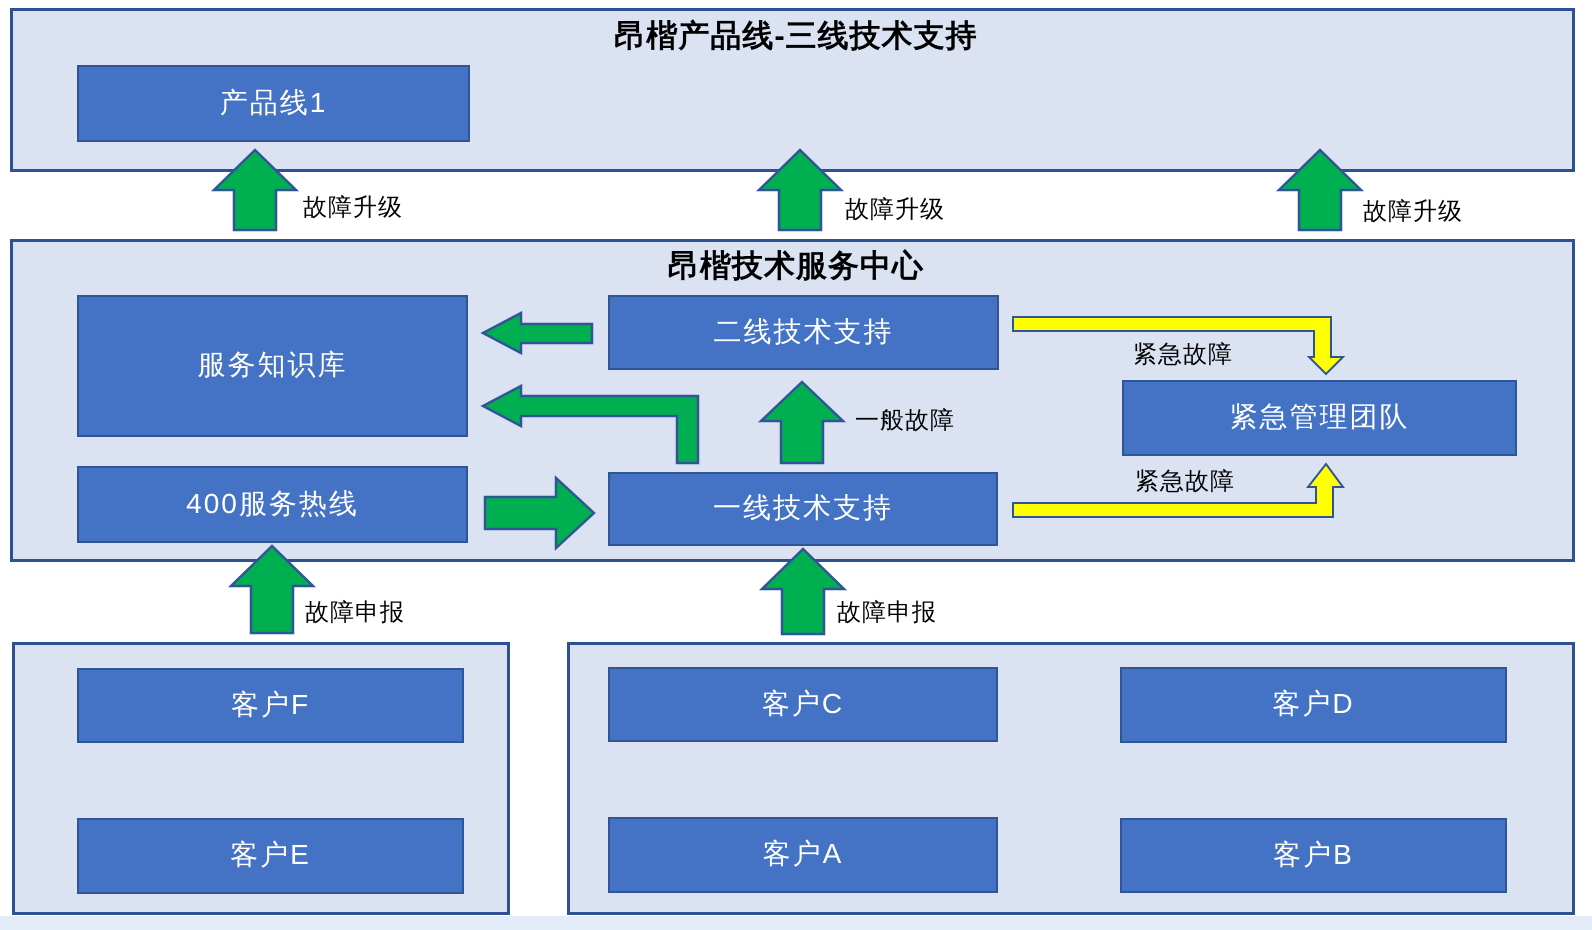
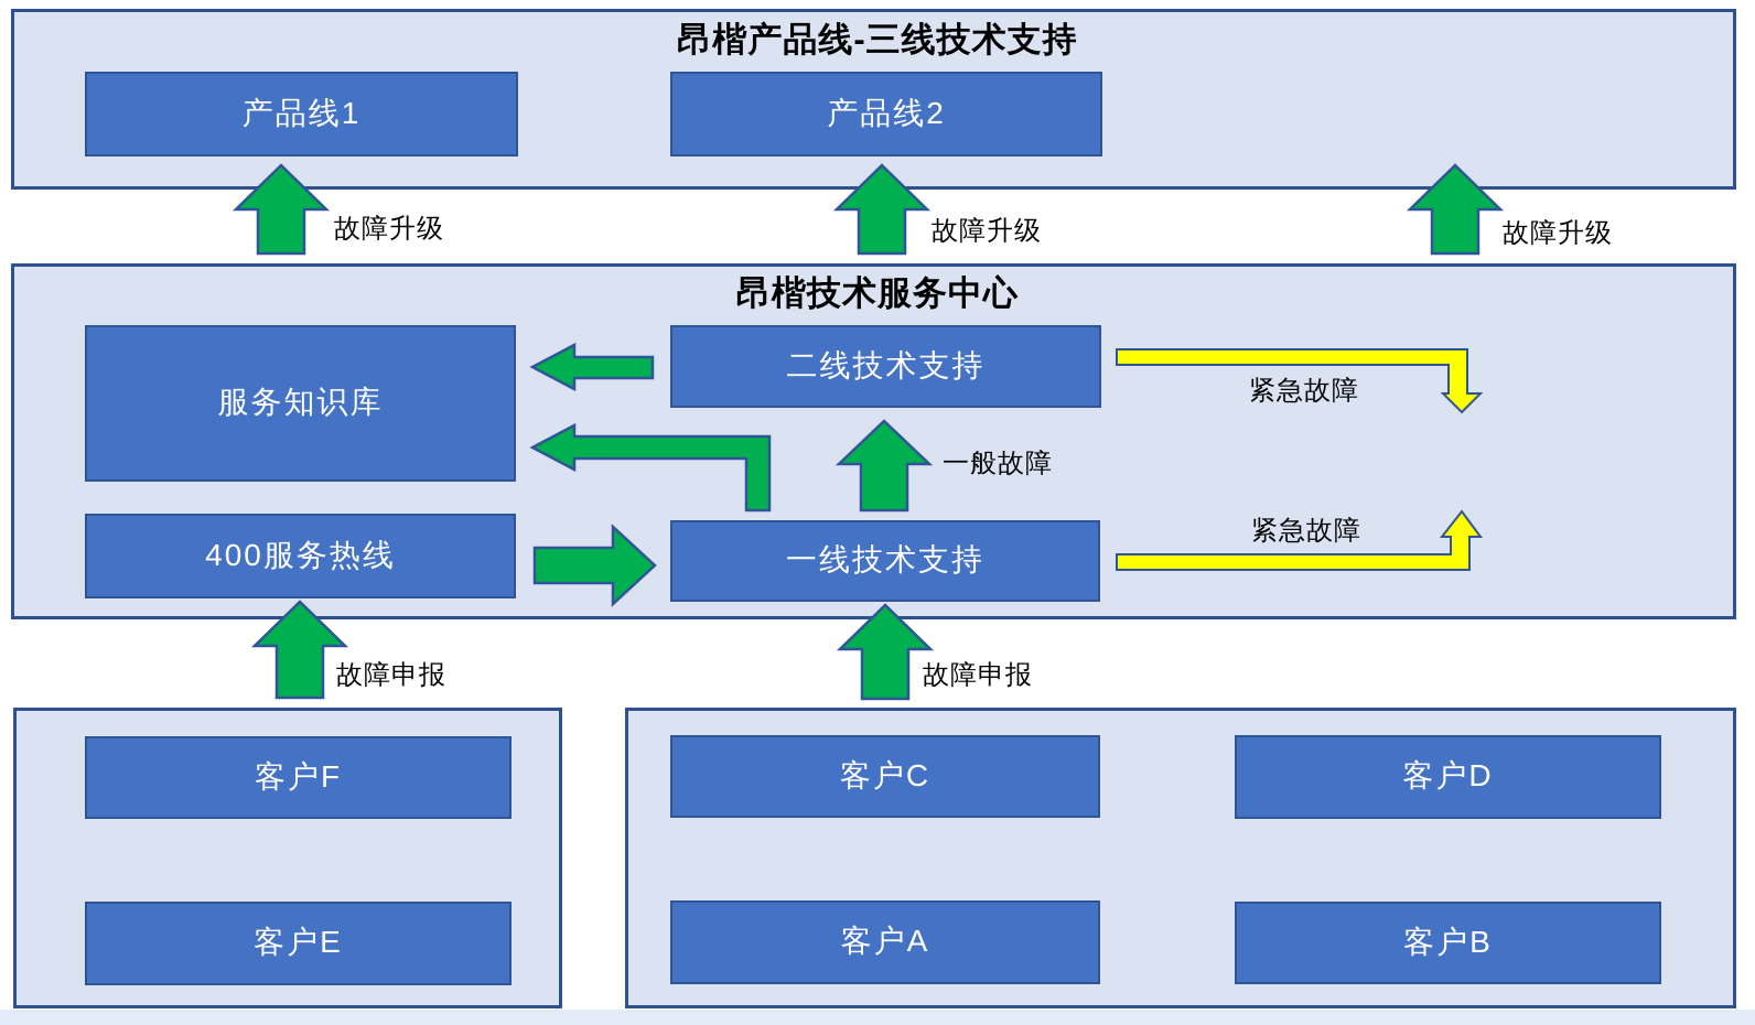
  昂楷产品线-三线技术支持
  产品线1
+ 产品线2
  昂楷技术服务中心
  服务知识库
  400服务热线
  二线技术支持
  一线技术支持
- 紧急管理团队
  客户F
  客户E
  客户C
  客户D
  客户A
  客户B
  故障升级
  故障升级
  故障升级
  紧急故障
  一般故障
  紧急故障
  故障申报
  故障申报
